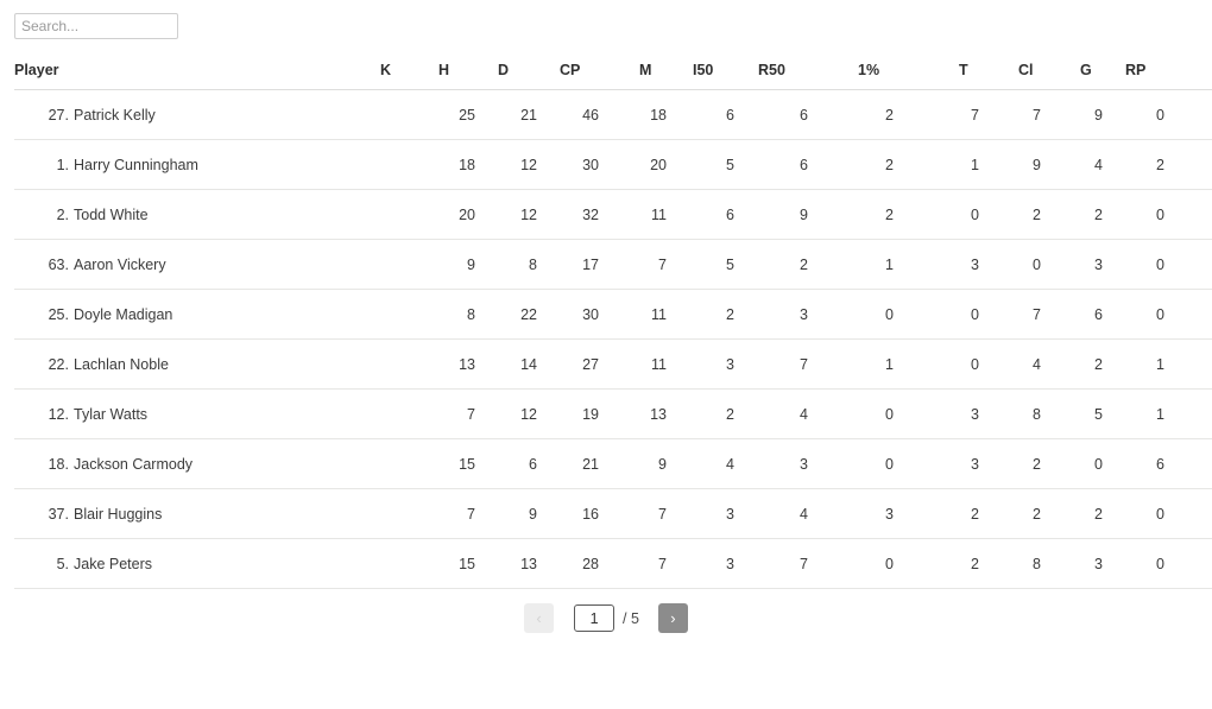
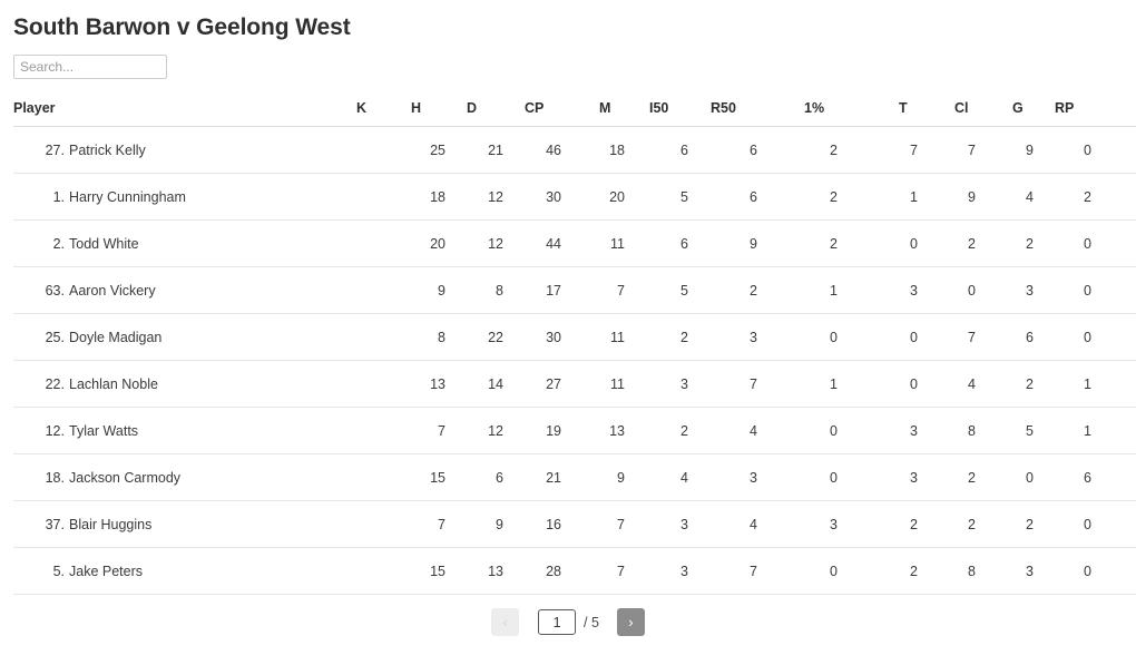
+ South Barwon v Geelong West
  Search...
  Player	K	H	D	CP	M	I50	R50	1%	T	Cl	G	RP
  27. Patrick Kelly	25	21	46	18	6	6	2	7	7	9	0
  1. Harry Cunningham	18	12	30	20	5	6	2	1	9	4	2
- 2. Todd White	20	12	32	11	6	9	2	0	2	2	0
+ 2. Todd White	20	12	44	11	6	9	2	0	2	2	0
  63. Aaron Vickery	9	8	17	7	5	2	1	3	0	3	0
  25. Doyle Madigan	8	22	30	11	2	3	0	0	7	6	0
  22. Lachlan Noble	13	14	27	11	3	7	1	0	4	2	1
  12. Tylar Watts	7	12	19	13	2	4	0	3	8	5	1
  18. Jackson Carmody	15	6	21	9	4	3	0	3	2	0	6
  37. Blair Huggins	7	9	16	7	3	4	3	2	2	2	0
  5. Jake Peters	15	13	28	7	3	7	0	2	8	3	0
  ‹
  1
  / 5
  ›
